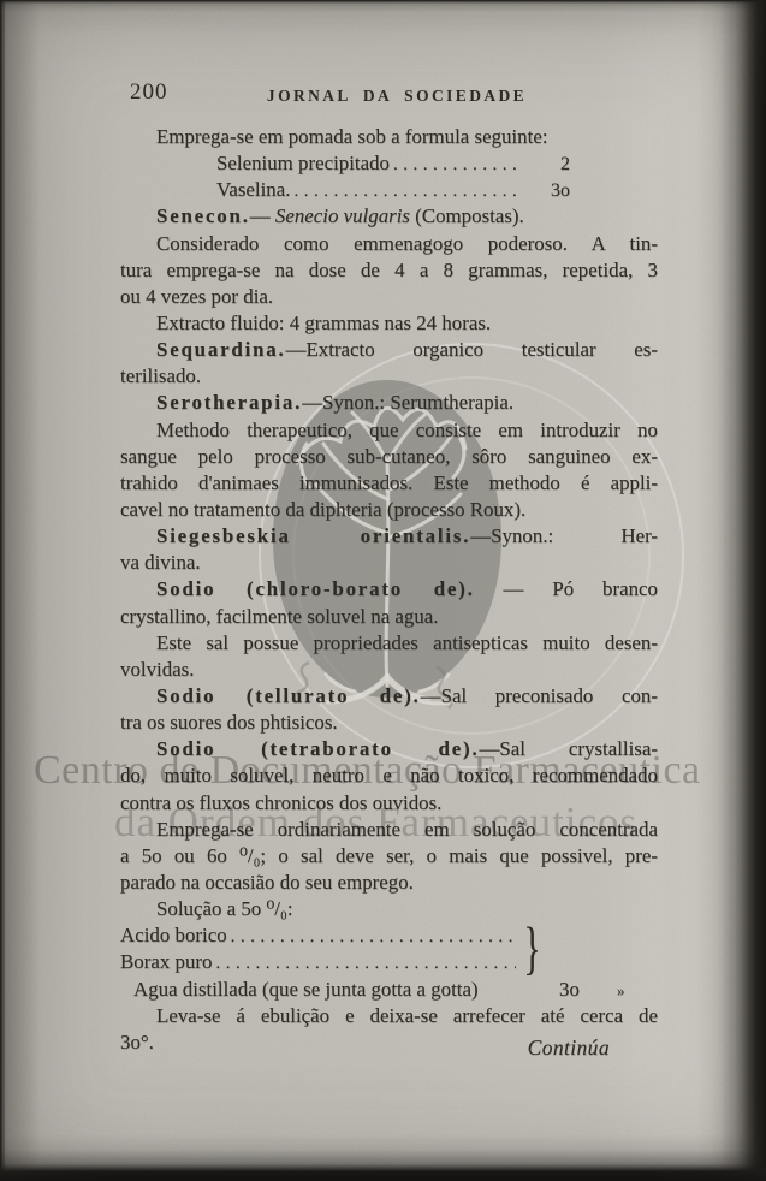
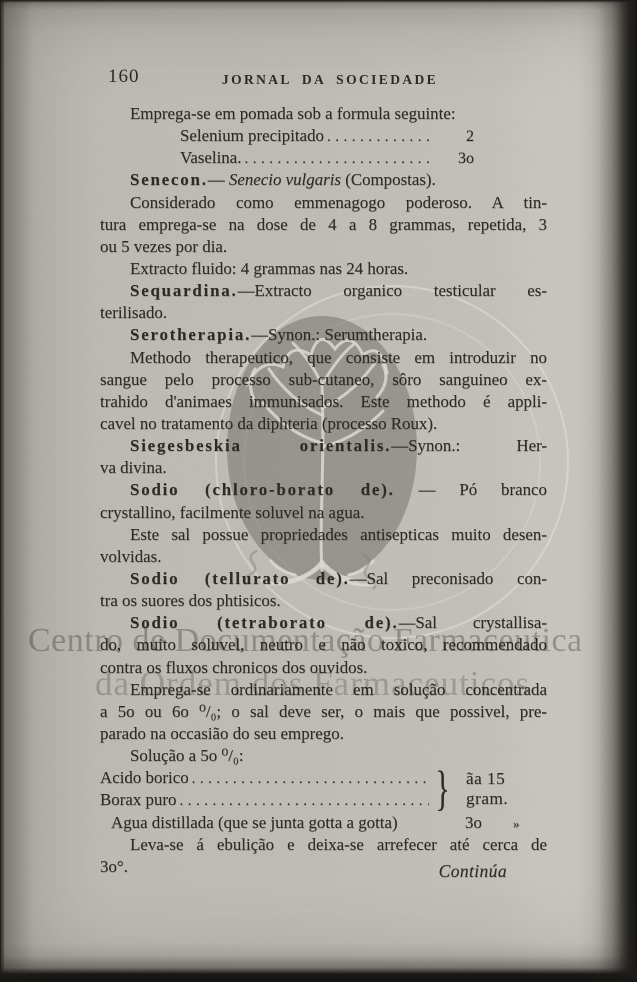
- 200
+ 160
  JORNAL DA SOCIEDADE
  Emprega-se em pomada sob a formula seguinte:
  Selenium precipitado
  2
  Vaselina.
  3o
  Senecon.— Senecio vulgaris (Compostas).
  Considerado como emmenagogo poderoso. A tin-
  tura emprega-se na dose de 4 a 8 grammas, repetida, 3
- ou 4 vezes por dia.
+ ou 5 vezes por dia.
  Extracto fluido: 4 grammas nas 24 horas.
  Sequardina.—Extracto organico testicular es-
  terilisado.
  Serotherapia.—Synon.: Serumtherapia.
  Methodo therapeutico, que consiste em introduzir no
  sangue pelo processo sub-cutaneo, sôro sanguineo ex-
  trahido d'animaes immunisados. Este methodo é appli-
  cavel no tratamento da diphteria (processo Roux).
  Siegesbeskia orientalis.—Synon.: Her-
  va divina.
  Sodio (chloro-borato de). — Pó branco
  crystallino, facilmente soluvel na agua.
  Este sal possue propriedades antisepticas muito desen-
  volvidas.
  Sodio (tellurato de).—Sal preconisado con-
  tra os suores dos phtisicos.
  Sodio (tetraborato de).—Sal crystallisa-
  do, muito soluvel, neutro e não toxico, recommendado
  contra os fluxos chronicos dos ouvidos.
  Emprega-se ordinariamente em solução concentrada
  a 5o ou 6o ⁰/₀; o sal deve ser, o mais que possivel, pre-
  parado na occasião do seu emprego.
  Solução a 5o ⁰/₀:
  Acido borico
  Borax puro
  }
+ ãa 15 gram.
  Agua distillada (que se junta gotta a gotta)
  3o
  »
  Leva-se á ebulição e deixa-se arrefecer até cerca de
  3o°.
  Continúa
  Centro de Documentação Farmaceutica
  da Ordem dos Farmaceuticos
